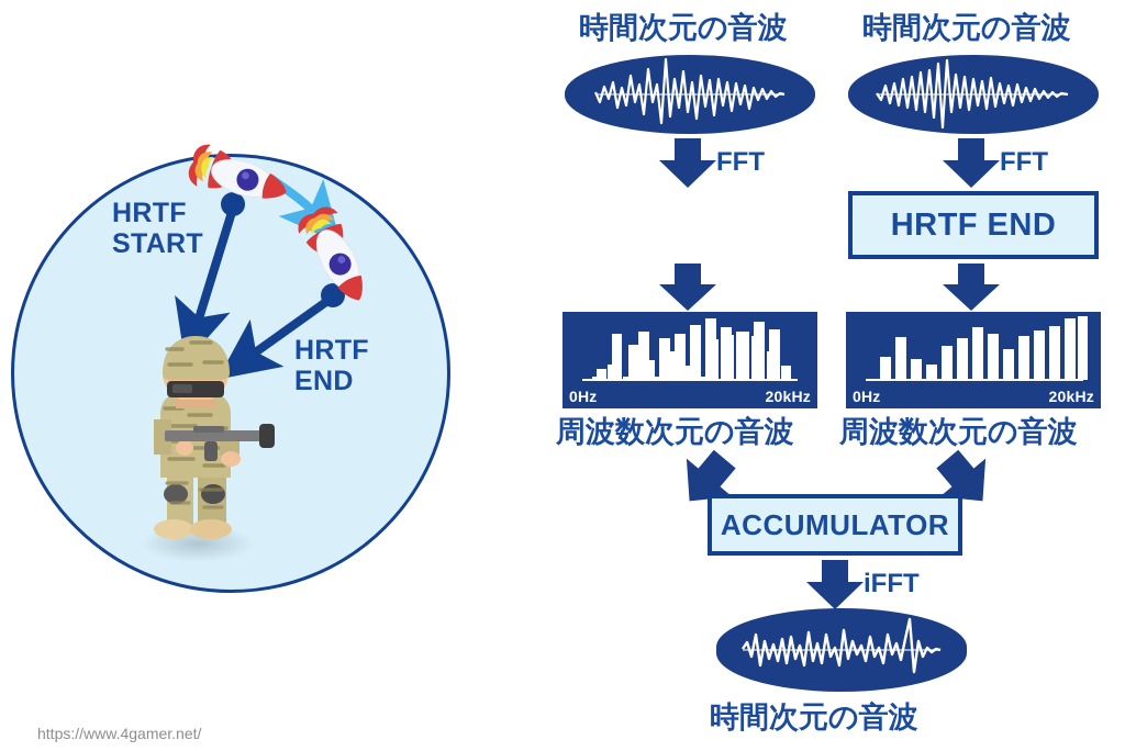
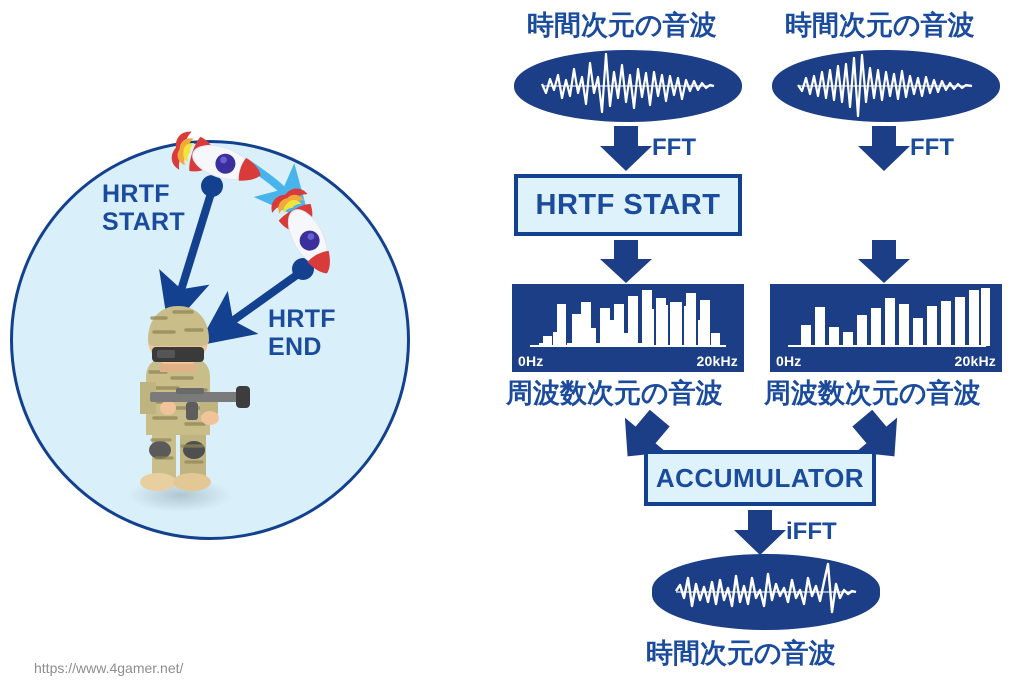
  HRTF
  START
  HRTF
  END
  https://www.4gamer.net/
  時間次元の音波
  FFT
+ HRTF START
  0Hz
  20kHz
  周波数次元の音波
  時間次元の音波
  FFT
- HRTF END
  0Hz
  20kHz
  周波数次元の音波
  ACCUMULATOR
  iFFT
  時間次元の音波
